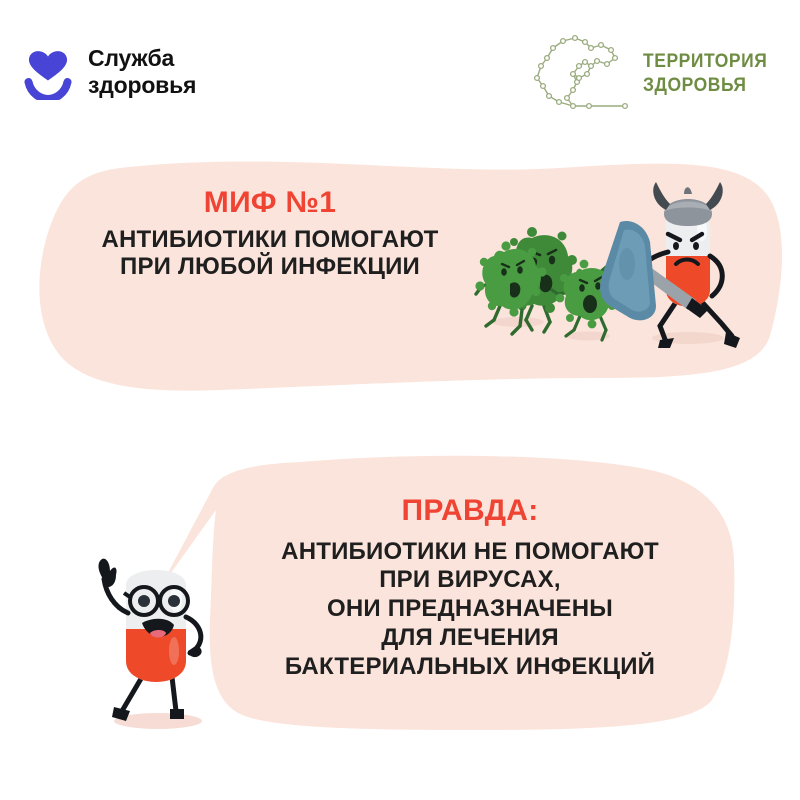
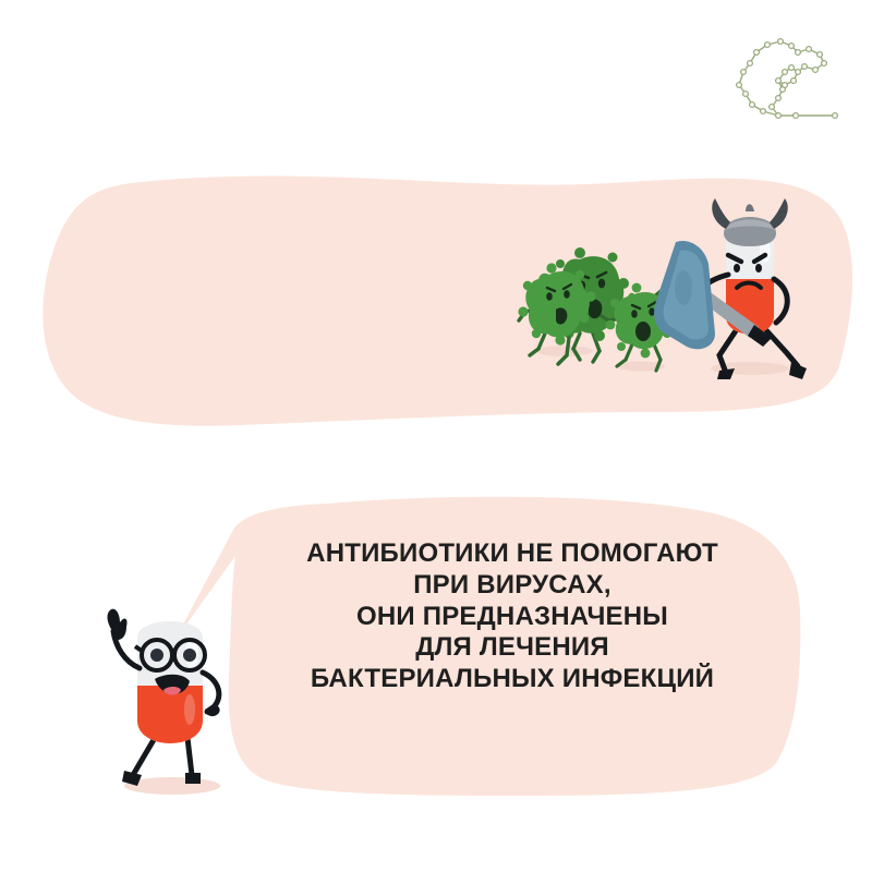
- Служба
- здоровья
- ТЕРРИТОРИЯ
- ЗДОРОВЬЯ
- МИФ №1
- АНТИБИОТИКИ ПОМОГАЮТ
- ПРИ ЛЮБОЙ ИНФЕКЦИИ
- ПРАВДА:
  АНТИБИОТИКИ НЕ ПОМОГАЮТ
  ПРИ ВИРУСАХ,
  ОНИ ПРЕДНАЗНАЧЕНЫ
  ДЛЯ ЛЕЧЕНИЯ
  БАКТЕРИАЛЬНЫХ ИНФЕКЦИЙ
